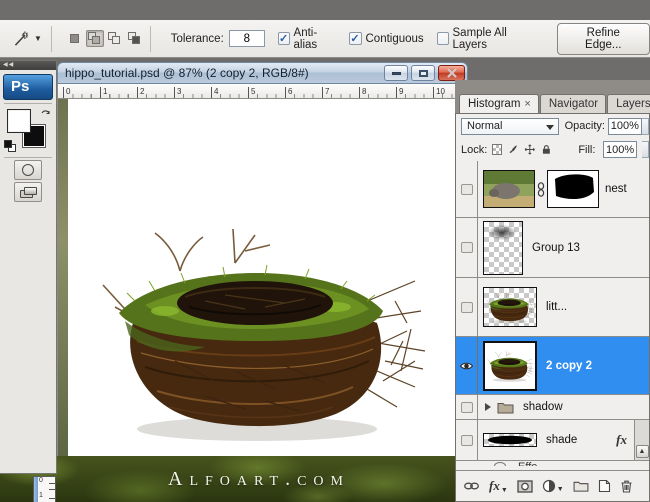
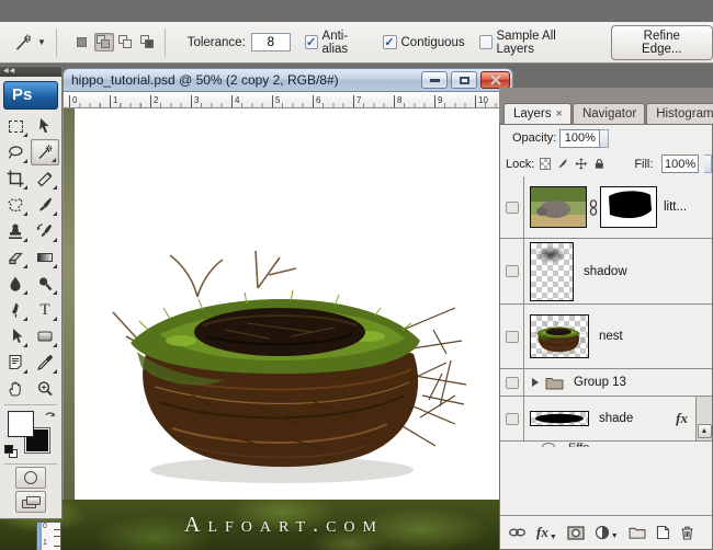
  ▼
  Tolerance:
  8
  ✓
  Anti-alias
  ✓
  Contiguous
  Sample All Layers
  Refine Edge...
  Alfoart.com
- hippo_tutorial.psd @ 87% (2 copy 2, RGB/8#)
+ hippo_tutorial.psd @ 50% (2 copy 2, RGB/8#)
  0
  1
  2
  3
  4
  5
  6
  7
  8
  9
  10
  Ps
+ T
- Histogram ×
+ Layers ×
  Navigator
- Layers
+ Histogram
- Normal
  Opacity:
  100%
  Lock:
  Fill:
  100%
- nest
+ litt...
- Group 13
+ shadow
- litt...
+ nest
- 2 copy 2
- shadow
+ Group 13
  shade
  fx
  fx
